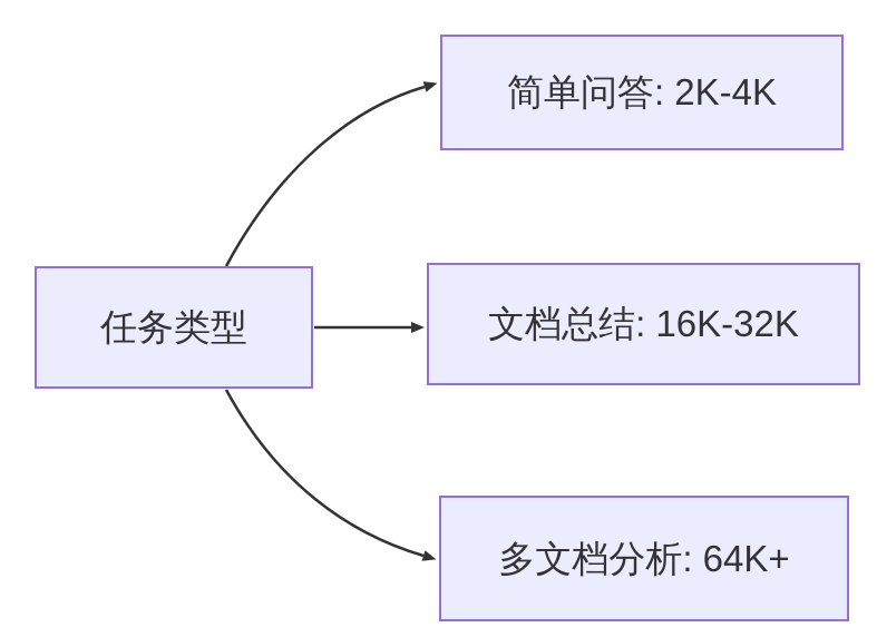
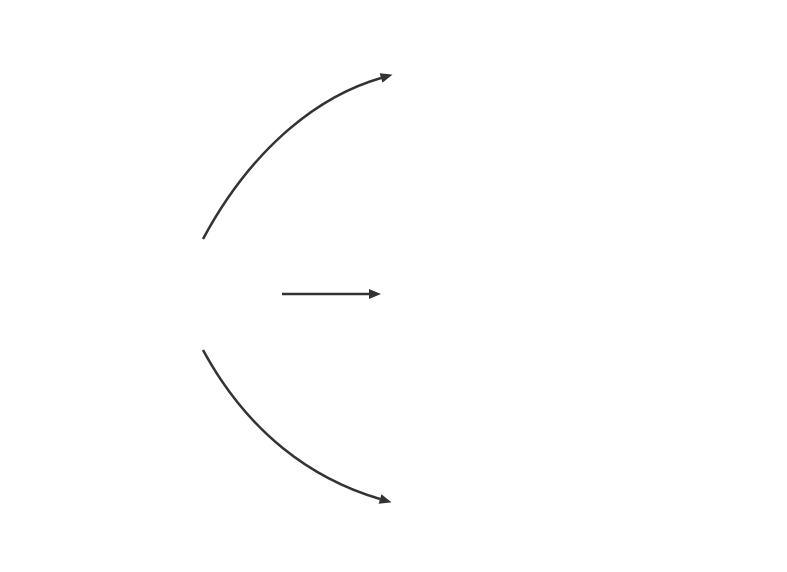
- 任务类型
- 简单问答: 2K-4K
- 文档总结: 16K-32K
- 多文档分析: 64K+
